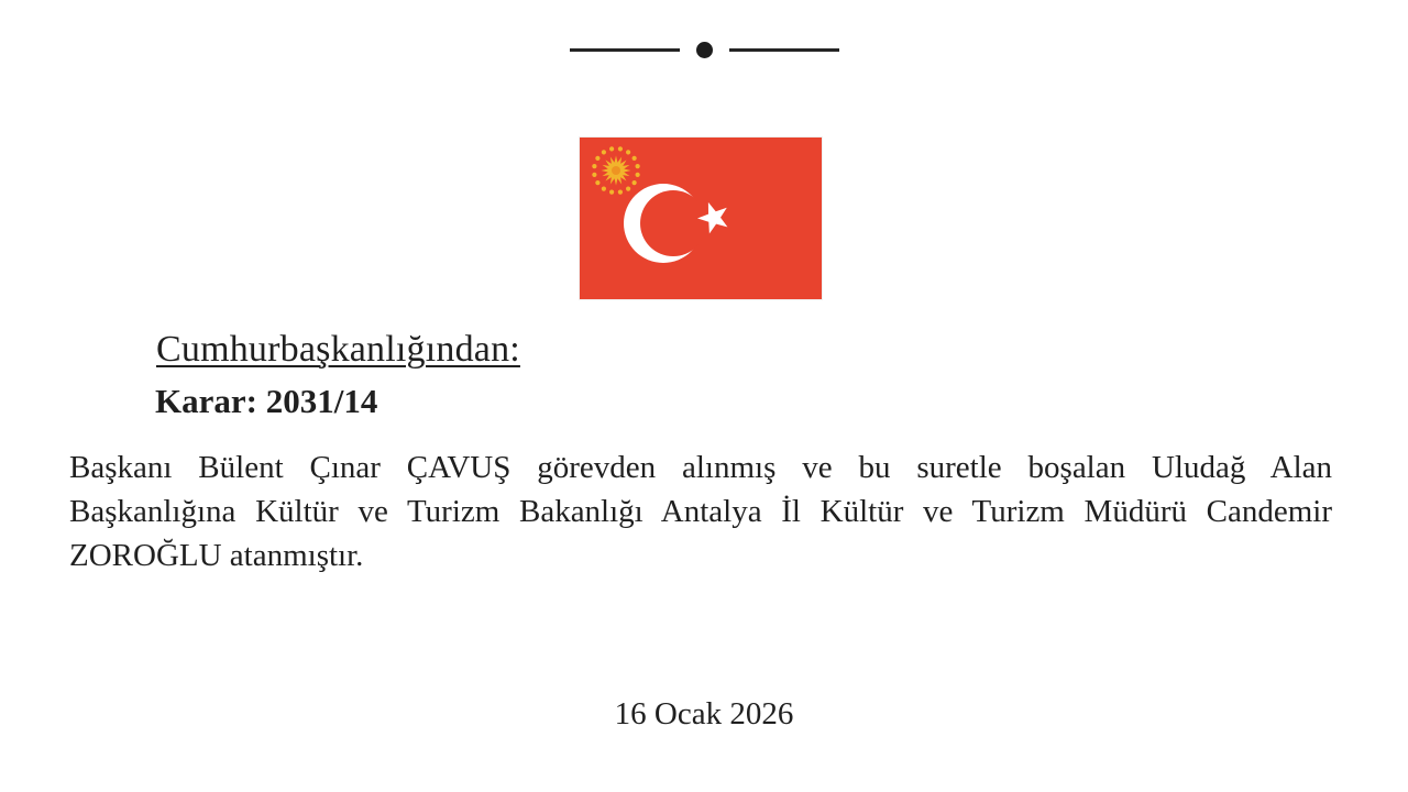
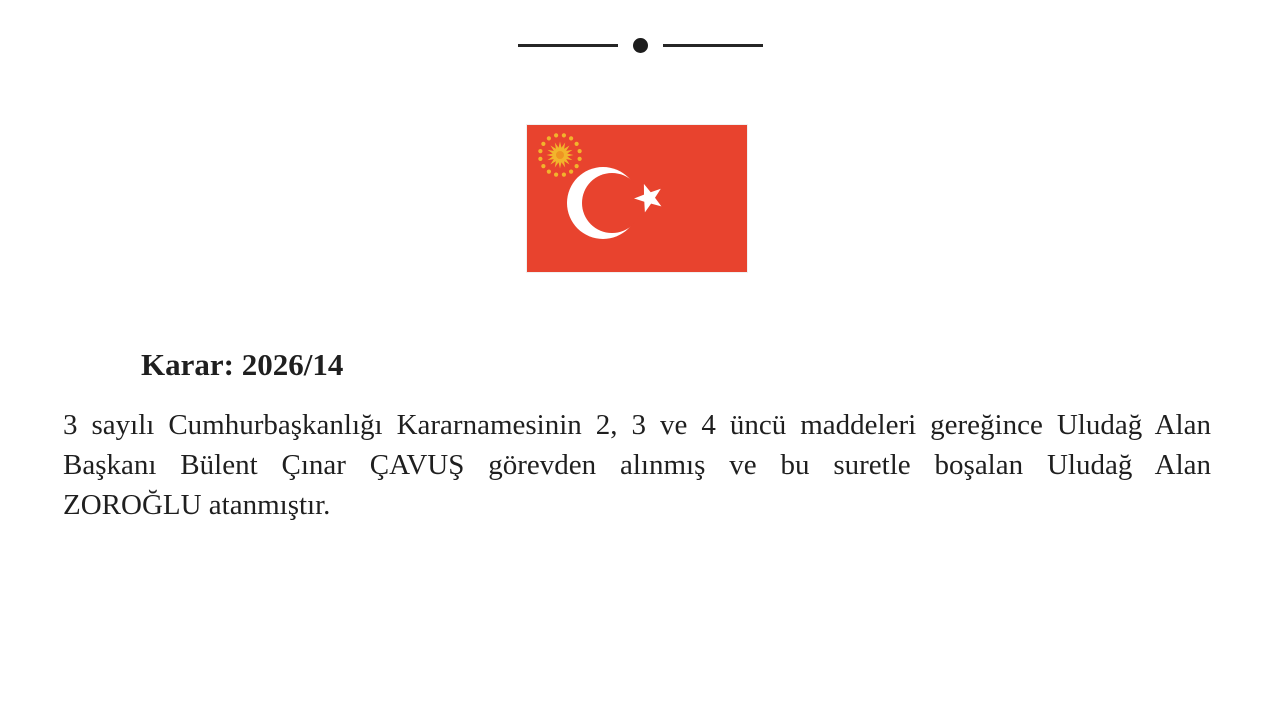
- Cumhurbaşkanlığından:
- Karar: 2031/14
+ Karar: 2026/14
+ 3 sayılı Cumhurbaşkanlığı Kararnamesinin 2, 3 ve 4 üncü maddeleri gereğince Uludağ Alan
  Başkanı Bülent Çınar ÇAVUŞ görevden alınmış ve bu suretle boşalan Uludağ Alan
- Başkanlığına Kültür ve Turizm Bakanlığı Antalya İl Kültür ve Turizm Müdürü Candemir
  ZOROĞLU atanmıştır.
- 16 Ocak 2026
